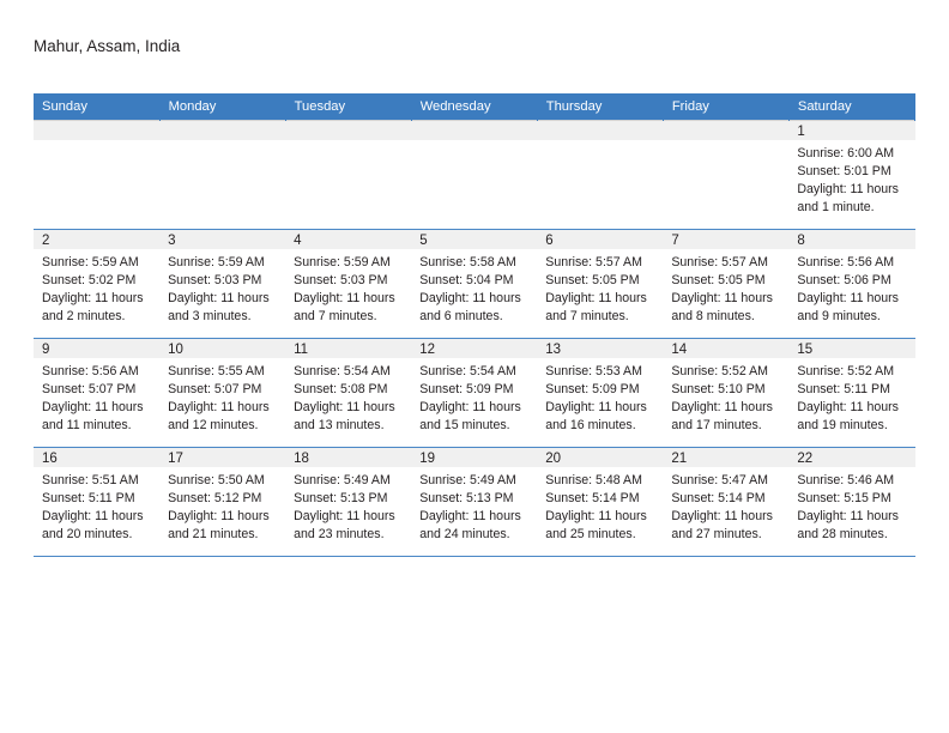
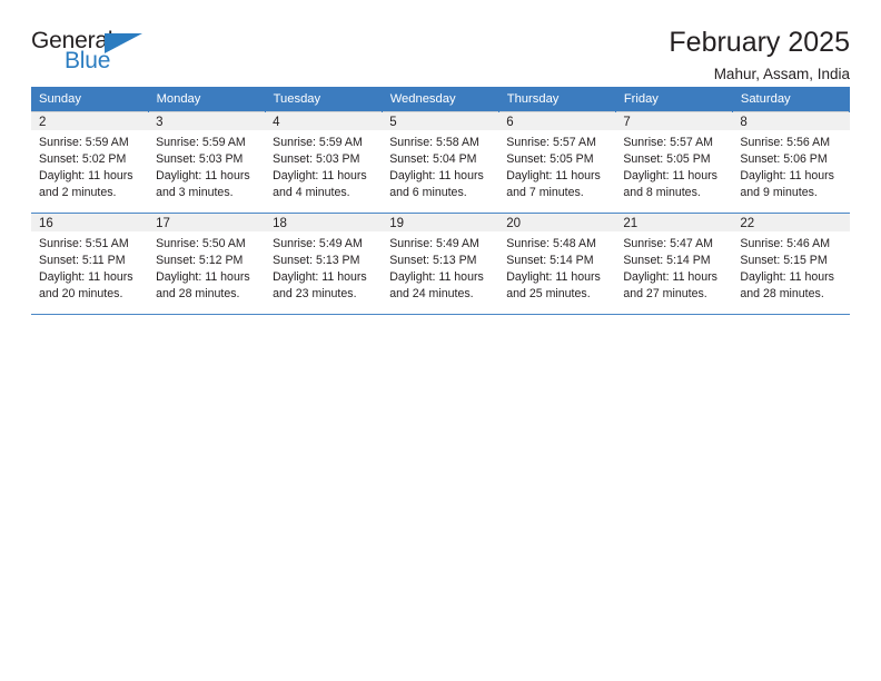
+ General
+ Blue
+ February 2025
  Mahur, Assam, India
  Sunday	Monday	Tuesday	Wednesday	Thursday	Friday	Saturday
- 						1Sunrise: 6:00 AMSunset: 5:01 PMDaylight: 11 hoursand 1 minute.
- 2Sunrise: 5:59 AMSunset: 5:02 PMDaylight: 11 hoursand 2 minutes.	3Sunrise: 5:59 AMSunset: 5:03 PMDaylight: 11 hoursand 3 minutes.	4Sunrise: 5:59 AMSunset: 5:03 PMDaylight: 11 hoursand 7 minutes.	5Sunrise: 5:58 AMSunset: 5:04 PMDaylight: 11 hoursand 6 minutes.	6Sunrise: 5:57 AMSunset: 5:05 PMDaylight: 11 hoursand 7 minutes.	7Sunrise: 5:57 AMSunset: 5:05 PMDaylight: 11 hoursand 8 minutes.	8Sunrise: 5:56 AMSunset: 5:06 PMDaylight: 11 hoursand 9 minutes.
+ 2Sunrise: 5:59 AMSunset: 5:02 PMDaylight: 11 hoursand 2 minutes.	3Sunrise: 5:59 AMSunset: 5:03 PMDaylight: 11 hoursand 3 minutes.	4Sunrise: 5:59 AMSunset: 5:03 PMDaylight: 11 hoursand 4 minutes.	5Sunrise: 5:58 AMSunset: 5:04 PMDaylight: 11 hoursand 6 minutes.	6Sunrise: 5:57 AMSunset: 5:05 PMDaylight: 11 hoursand 7 minutes.	7Sunrise: 5:57 AMSunset: 5:05 PMDaylight: 11 hoursand 8 minutes.	8Sunrise: 5:56 AMSunset: 5:06 PMDaylight: 11 hoursand 9 minutes.
- 9Sunrise: 5:56 AMSunset: 5:07 PMDaylight: 11 hoursand 11 minutes.	10Sunrise: 5:55 AMSunset: 5:07 PMDaylight: 11 hoursand 12 minutes.	11Sunrise: 5:54 AMSunset: 5:08 PMDaylight: 11 hoursand 13 minutes.	12Sunrise: 5:54 AMSunset: 5:09 PMDaylight: 11 hoursand 15 minutes.	13Sunrise: 5:53 AMSunset: 5:09 PMDaylight: 11 hoursand 16 minutes.	14Sunrise: 5:52 AMSunset: 5:10 PMDaylight: 11 hoursand 17 minutes.	15Sunrise: 5:52 AMSunset: 5:11 PMDaylight: 11 hoursand 19 minutes.
- 16Sunrise: 5:51 AMSunset: 5:11 PMDaylight: 11 hoursand 20 minutes.	17Sunrise: 5:50 AMSunset: 5:12 PMDaylight: 11 hoursand 21 minutes.	18Sunrise: 5:49 AMSunset: 5:13 PMDaylight: 11 hoursand 23 minutes.	19Sunrise: 5:49 AMSunset: 5:13 PMDaylight: 11 hoursand 24 minutes.	20Sunrise: 5:48 AMSunset: 5:14 PMDaylight: 11 hoursand 25 minutes.	21Sunrise: 5:47 AMSunset: 5:14 PMDaylight: 11 hoursand 27 minutes.	22Sunrise: 5:46 AMSunset: 5:15 PMDaylight: 11 hoursand 28 minutes.
+ 16Sunrise: 5:51 AMSunset: 5:11 PMDaylight: 11 hoursand 20 minutes.	17Sunrise: 5:50 AMSunset: 5:12 PMDaylight: 11 hoursand 28 minutes.	18Sunrise: 5:49 AMSunset: 5:13 PMDaylight: 11 hoursand 23 minutes.	19Sunrise: 5:49 AMSunset: 5:13 PMDaylight: 11 hoursand 24 minutes.	20Sunrise: 5:48 AMSunset: 5:14 PMDaylight: 11 hoursand 25 minutes.	21Sunrise: 5:47 AMSunset: 5:14 PMDaylight: 11 hoursand 27 minutes.	22Sunrise: 5:46 AMSunset: 5:15 PMDaylight: 11 hoursand 28 minutes.
